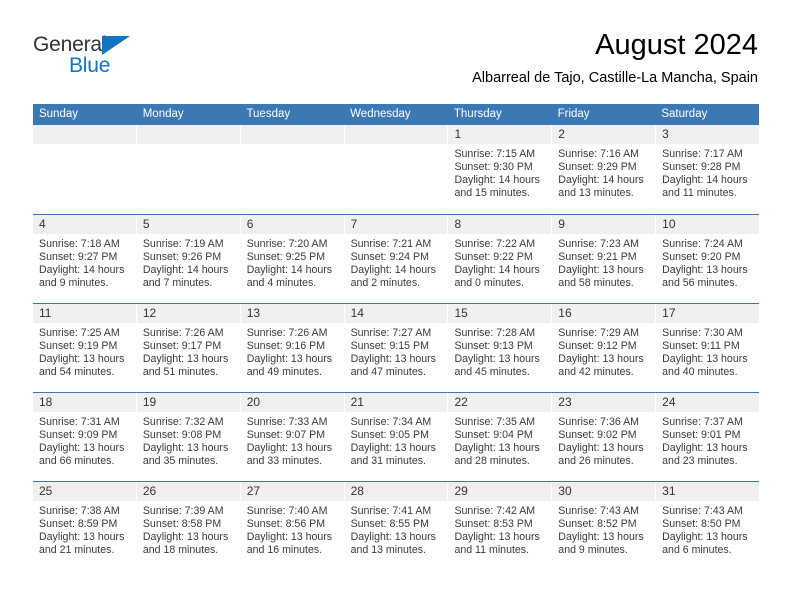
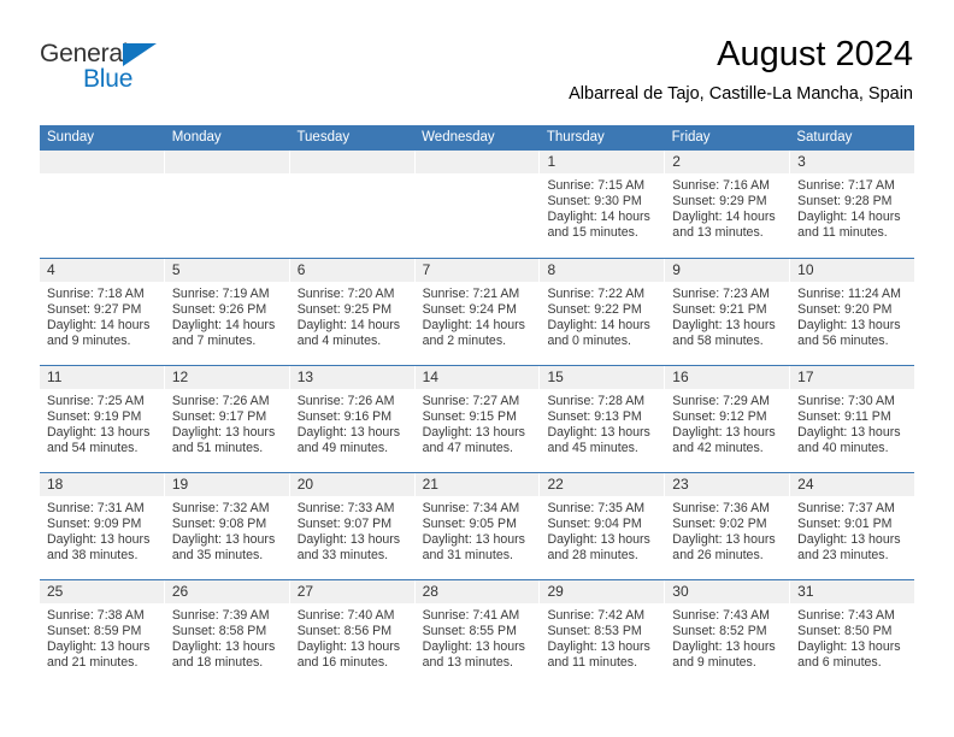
  General
  Blue
  August 2024
  Albarreal de Tajo, Castille-La Mancha, Spain
  Sunday
  Monday
  Tuesday
  Wednesday
  Thursday
  Friday
  Saturday
  1
  Sunrise: 7:15 AM
  Sunset: 9:30 PM
  Daylight: 14 hours
  and 15 minutes.
  2
  Sunrise: 7:16 AM
  Sunset: 9:29 PM
  Daylight: 14 hours
  and 13 minutes.
  3
  Sunrise: 7:17 AM
  Sunset: 9:28 PM
  Daylight: 14 hours
  and 11 minutes.
  4
  Sunrise: 7:18 AM
  Sunset: 9:27 PM
  Daylight: 14 hours
  and 9 minutes.
  5
  Sunrise: 7:19 AM
  Sunset: 9:26 PM
  Daylight: 14 hours
  and 7 minutes.
  6
  Sunrise: 7:20 AM
  Sunset: 9:25 PM
  Daylight: 14 hours
  and 4 minutes.
  7
  Sunrise: 7:21 AM
  Sunset: 9:24 PM
  Daylight: 14 hours
  and 2 minutes.
  8
  Sunrise: 7:22 AM
  Sunset: 9:22 PM
  Daylight: 14 hours
  and 0 minutes.
  9
  Sunrise: 7:23 AM
  Sunset: 9:21 PM
  Daylight: 13 hours
  and 58 minutes.
  10
- Sunrise: 7:24 AM
+ Sunrise: 11:24 AM
  Sunset: 9:20 PM
  Daylight: 13 hours
  and 56 minutes.
  11
  Sunrise: 7:25 AM
  Sunset: 9:19 PM
  Daylight: 13 hours
  and 54 minutes.
  12
  Sunrise: 7:26 AM
  Sunset: 9:17 PM
  Daylight: 13 hours
  and 51 minutes.
  13
  Sunrise: 7:26 AM
  Sunset: 9:16 PM
  Daylight: 13 hours
  and 49 minutes.
  14
  Sunrise: 7:27 AM
  Sunset: 9:15 PM
  Daylight: 13 hours
  and 47 minutes.
  15
  Sunrise: 7:28 AM
  Sunset: 9:13 PM
  Daylight: 13 hours
  and 45 minutes.
  16
  Sunrise: 7:29 AM
  Sunset: 9:12 PM
  Daylight: 13 hours
  and 42 minutes.
  17
  Sunrise: 7:30 AM
  Sunset: 9:11 PM
  Daylight: 13 hours
  and 40 minutes.
  18
  Sunrise: 7:31 AM
  Sunset: 9:09 PM
  Daylight: 13 hours
- and 66 minutes.
+ and 38 minutes.
  19
  Sunrise: 7:32 AM
  Sunset: 9:08 PM
  Daylight: 13 hours
  and 35 minutes.
  20
  Sunrise: 7:33 AM
  Sunset: 9:07 PM
  Daylight: 13 hours
  and 33 minutes.
  21
  Sunrise: 7:34 AM
  Sunset: 9:05 PM
  Daylight: 13 hours
  and 31 minutes.
  22
  Sunrise: 7:35 AM
  Sunset: 9:04 PM
  Daylight: 13 hours
  and 28 minutes.
  23
  Sunrise: 7:36 AM
  Sunset: 9:02 PM
  Daylight: 13 hours
  and 26 minutes.
  24
  Sunrise: 7:37 AM
  Sunset: 9:01 PM
  Daylight: 13 hours
  and 23 minutes.
  25
  Sunrise: 7:38 AM
  Sunset: 8:59 PM
  Daylight: 13 hours
  and 21 minutes.
  26
  Sunrise: 7:39 AM
  Sunset: 8:58 PM
  Daylight: 13 hours
  and 18 minutes.
  27
  Sunrise: 7:40 AM
  Sunset: 8:56 PM
  Daylight: 13 hours
  and 16 minutes.
  28
  Sunrise: 7:41 AM
  Sunset: 8:55 PM
  Daylight: 13 hours
  and 13 minutes.
  29
  Sunrise: 7:42 AM
  Sunset: 8:53 PM
  Daylight: 13 hours
  and 11 minutes.
  30
  Sunrise: 7:43 AM
  Sunset: 8:52 PM
  Daylight: 13 hours
  and 9 minutes.
  31
  Sunrise: 7:43 AM
  Sunset: 8:50 PM
  Daylight: 13 hours
  and 6 minutes.
